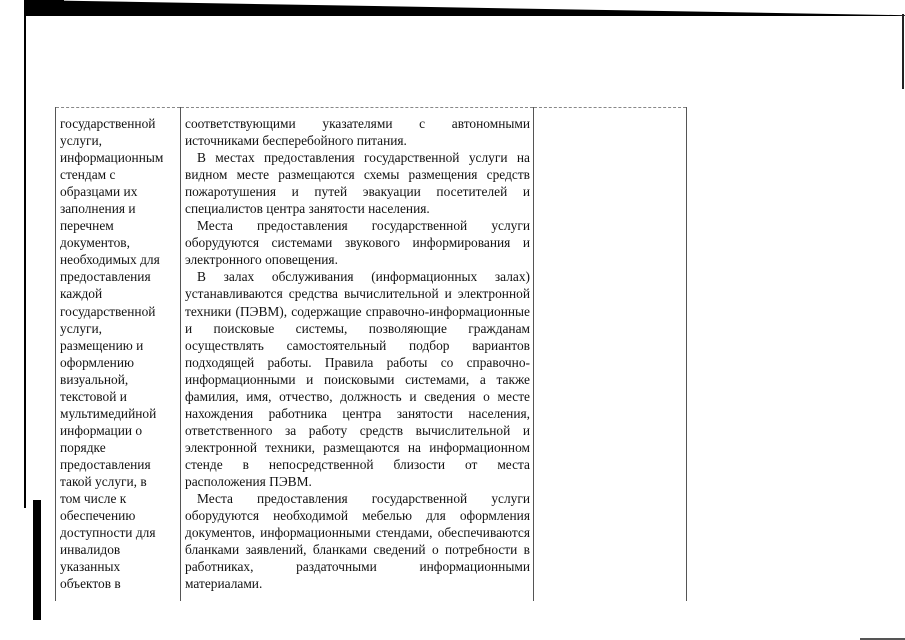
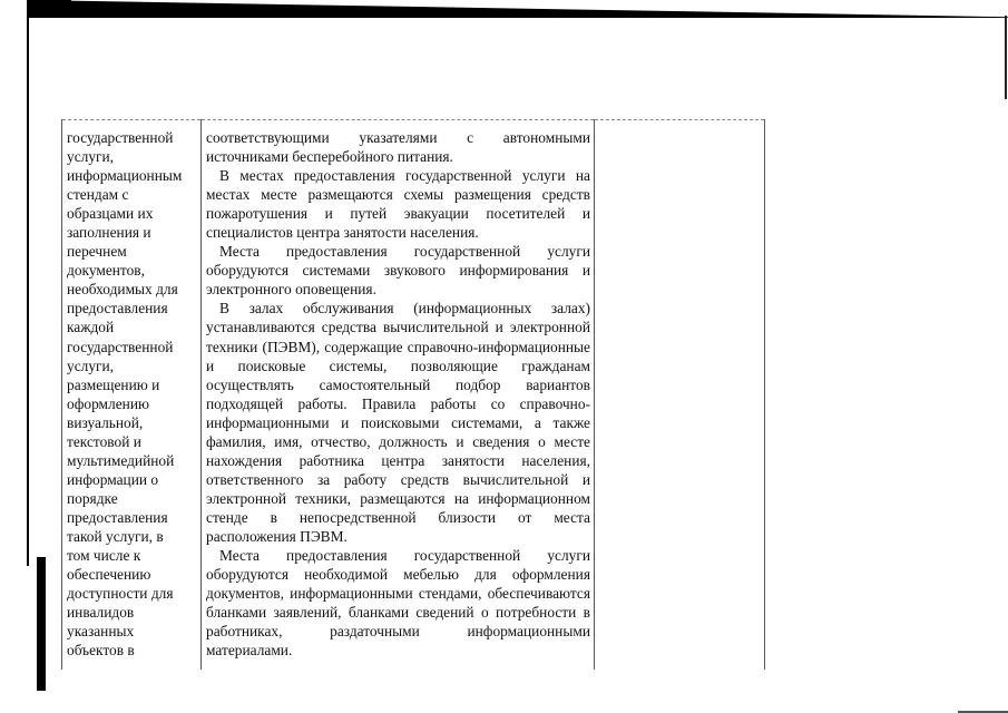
- государственной услуги, информационным стендам с образцами их заполнения и перечнем документов, необходимых для предоставления каждой государственной услуги, размещению и оформлению визуальной, текстовой и мультимедийной информации о порядке предоставления такой услуги, в том числе к обеспечению доступности для инвалидов указанных объектов в	соответствующими указателями с автономными источниками бесперебойного питания. В местах предоставления государственной услуги на видном месте размещаются схемы размещения средств пожаротушения и путей эвакуации посетителей и специалистов центра занятости населения. Места предоставления государственной услуги оборудуются системами звукового информирования и электронного оповещения. В залах обслуживания (информационных залах) устанавливаются средства вычислительной и электронной техники (ПЭВМ), содержащие справочно-информационные и поисковые системы, позволяющие гражданам осуществлять самостоятельный подбор вариантов подходящей работы. Правила работы со справочно-информационными и поисковыми системами, а также фамилия, имя, отчество, должность и сведения о месте нахождения работника центра занятости населения, ответственного за работу средств вычислительной и электронной техники, размещаются на информационном стенде в непосредственной близости от места расположения ПЭВМ. Места предоставления государственной услуги оборудуются необходимой мебелью для оформления документов, информационными стендами, обеспечиваются бланками заявлений, бланками сведений о потребности в работниках, раздаточными информационными материалами.
+ государственной услуги, информационным стендам с образцами их заполнения и перечнем документов, необходимых для предоставления каждой государственной услуги, размещению и оформлению визуальной, текстовой и мультимедийной информации о порядке предоставления такой услуги, в том числе к обеспечению доступности для инвалидов указанных объектов в	соответствующими указателями с автономными источниками бесперебойного питания. В местах предоставления государственной услуги на местах месте размещаются схемы размещения средств пожаротушения и путей эвакуации посетителей и специалистов центра занятости населения. Места предоставления государственной услуги оборудуются системами звукового информирования и электронного оповещения. В залах обслуживания (информационных залах) устанавливаются средства вычислительной и электронной техники (ПЭВМ), содержащие справочно-информационные и поисковые системы, позволяющие гражданам осуществлять самостоятельный подбор вариантов подходящей работы. Правила работы со справочно-информационными и поисковыми системами, а также фамилия, имя, отчество, должность и сведения о месте нахождения работника центра занятости населения, ответственного за работу средств вычислительной и электронной техники, размещаются на информационном стенде в непосредственной близости от места расположения ПЭВМ. Места предоставления государственной услуги оборудуются необходимой мебелью для оформления документов, информационными стендами, обеспечиваются бланками заявлений, бланками сведений о потребности в работниках, раздаточными информационными материалами.
